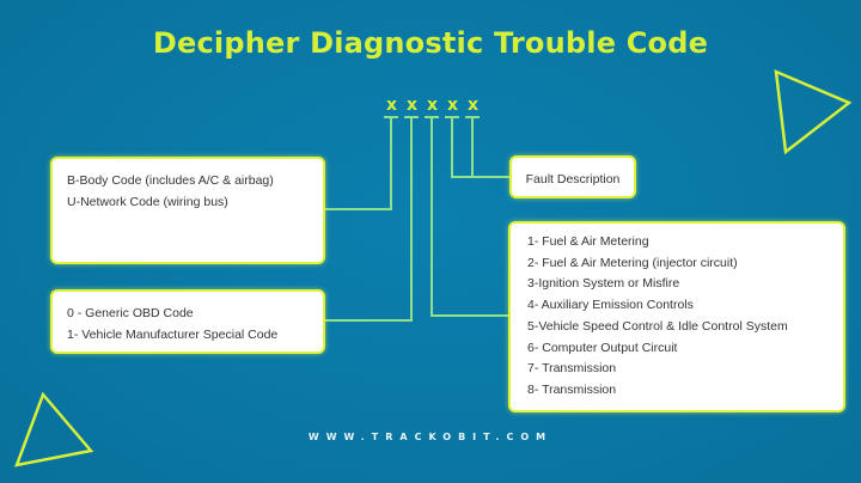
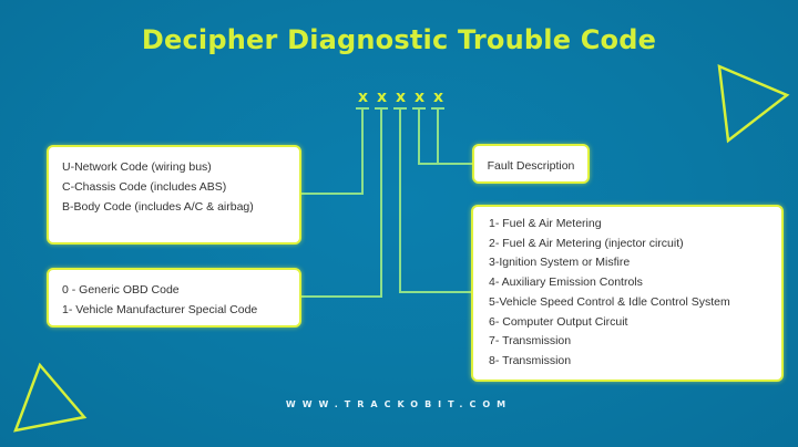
  Decipher Diagnostic Trouble Code
  x
  x
  x
  x
  x
- B-Body Code (includes A/C & airbag)
+ U-Network Code (wiring bus)
+ C-Chassis Code (includes ABS)
- U-Network Code (wiring bus)
+ B-Body Code (includes A/C & airbag)
  0 - Generic OBD Code
  1- Vehicle Manufacturer Special Code
  Fault Description
  1- Fuel & Air Metering
  2- Fuel & Air Metering (injector circuit)
  3-Ignition System or Misfire
  4- Auxiliary Emission Controls
  5-Vehicle Speed Control & Idle Control System
  6- Computer Output Circuit
  7- Transmission
  8- Transmission
  WWW.TRACKOBIT.COM
